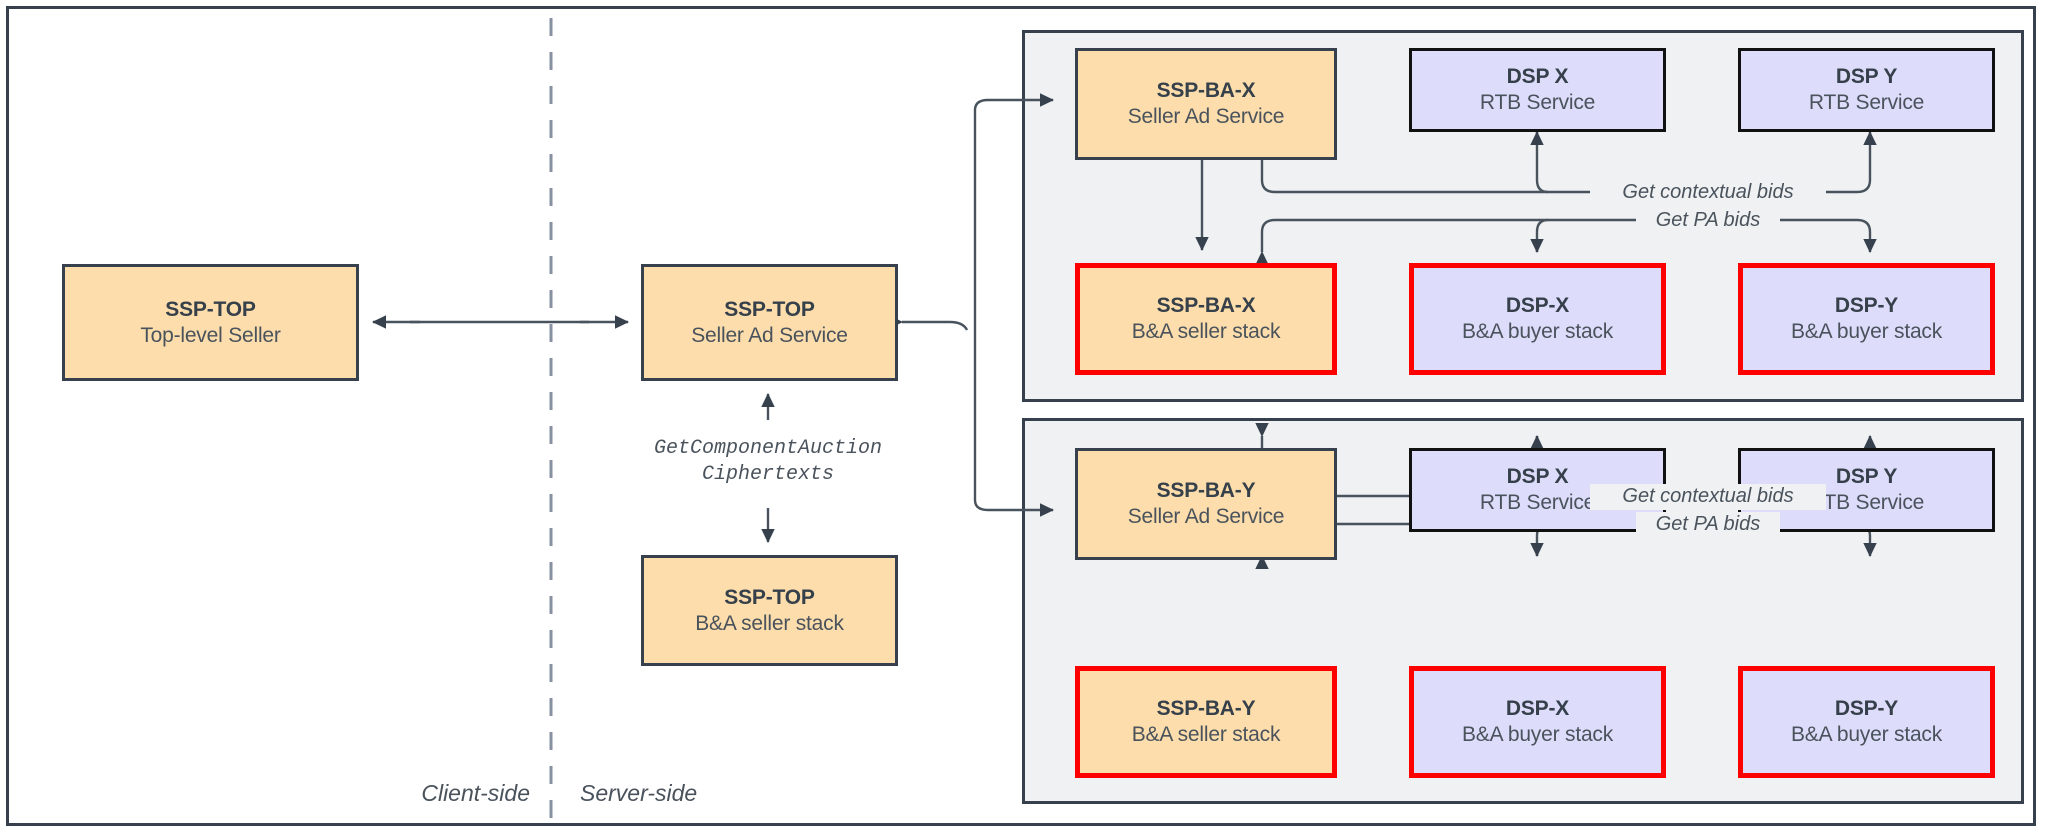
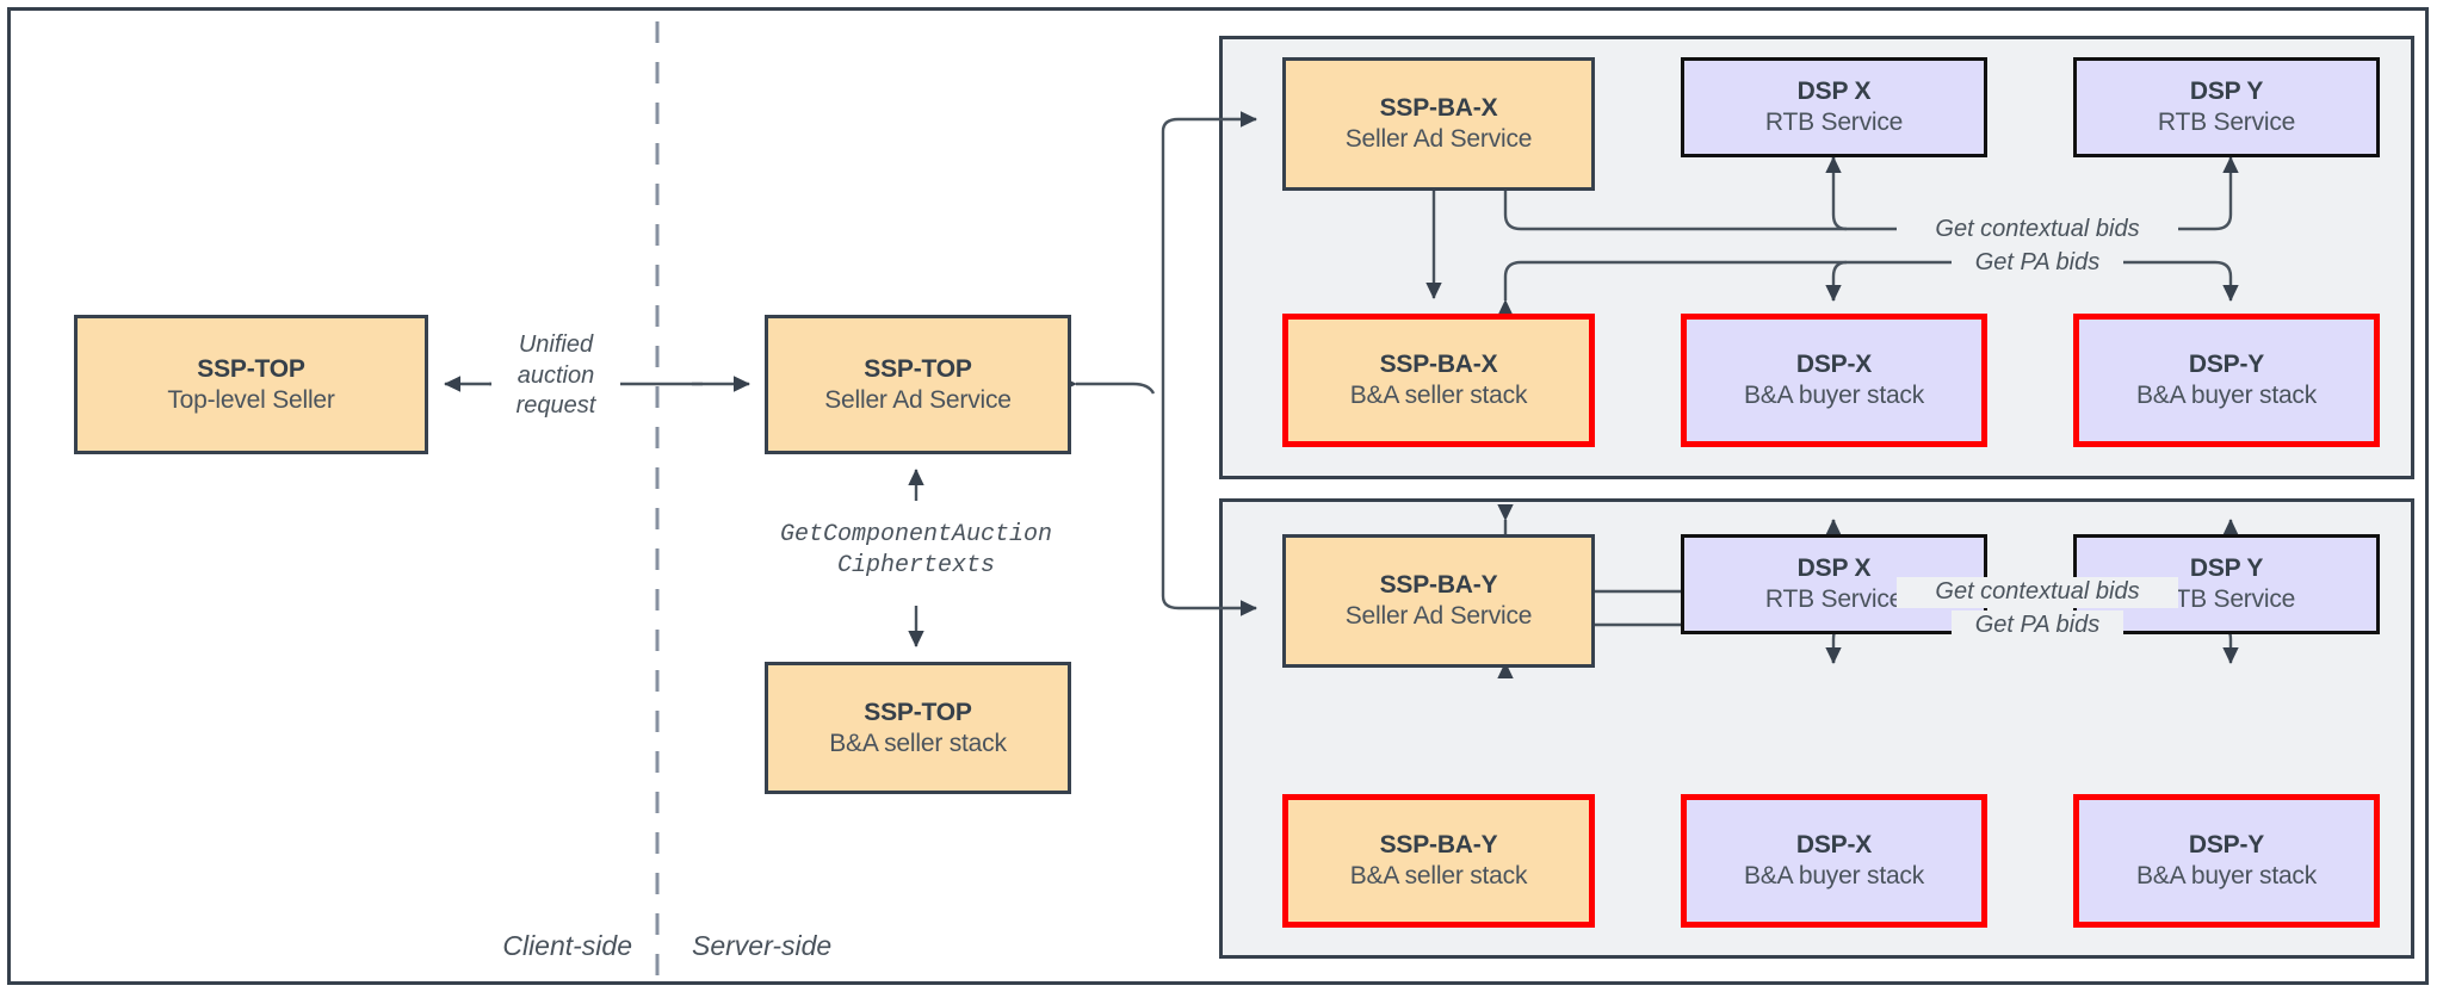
  SSP-TOP
  Top-level Seller
  SSP-TOP
  Seller Ad Service
  SSP-TOP
  B&A seller stack
  SSP-BA-X
  Seller Ad Service
  DSP X
  RTB Service
  DSP Y
  RTB Service
  SSP-BA-X
  B&A seller stack
  DSP-X
  B&A buyer stack
  DSP-Y
  B&A buyer stack
  SSP-BA-Y
  Seller Ad Service
  DSP X
  RTB Servic
  DSP Y
  TB Service
  SSP-BA-Y
  B&A seller stack
  DSP-X
  B&A buyer stack
  DSP-Y
  B&A buyer stack
+ Unified
+ auction
+ request
  GetComponentAuction
  Ciphertexts
  Get contextual bids
  Get PA bids
  Get contextual bids
  Get PA bids
  Client-side
  Server-side
